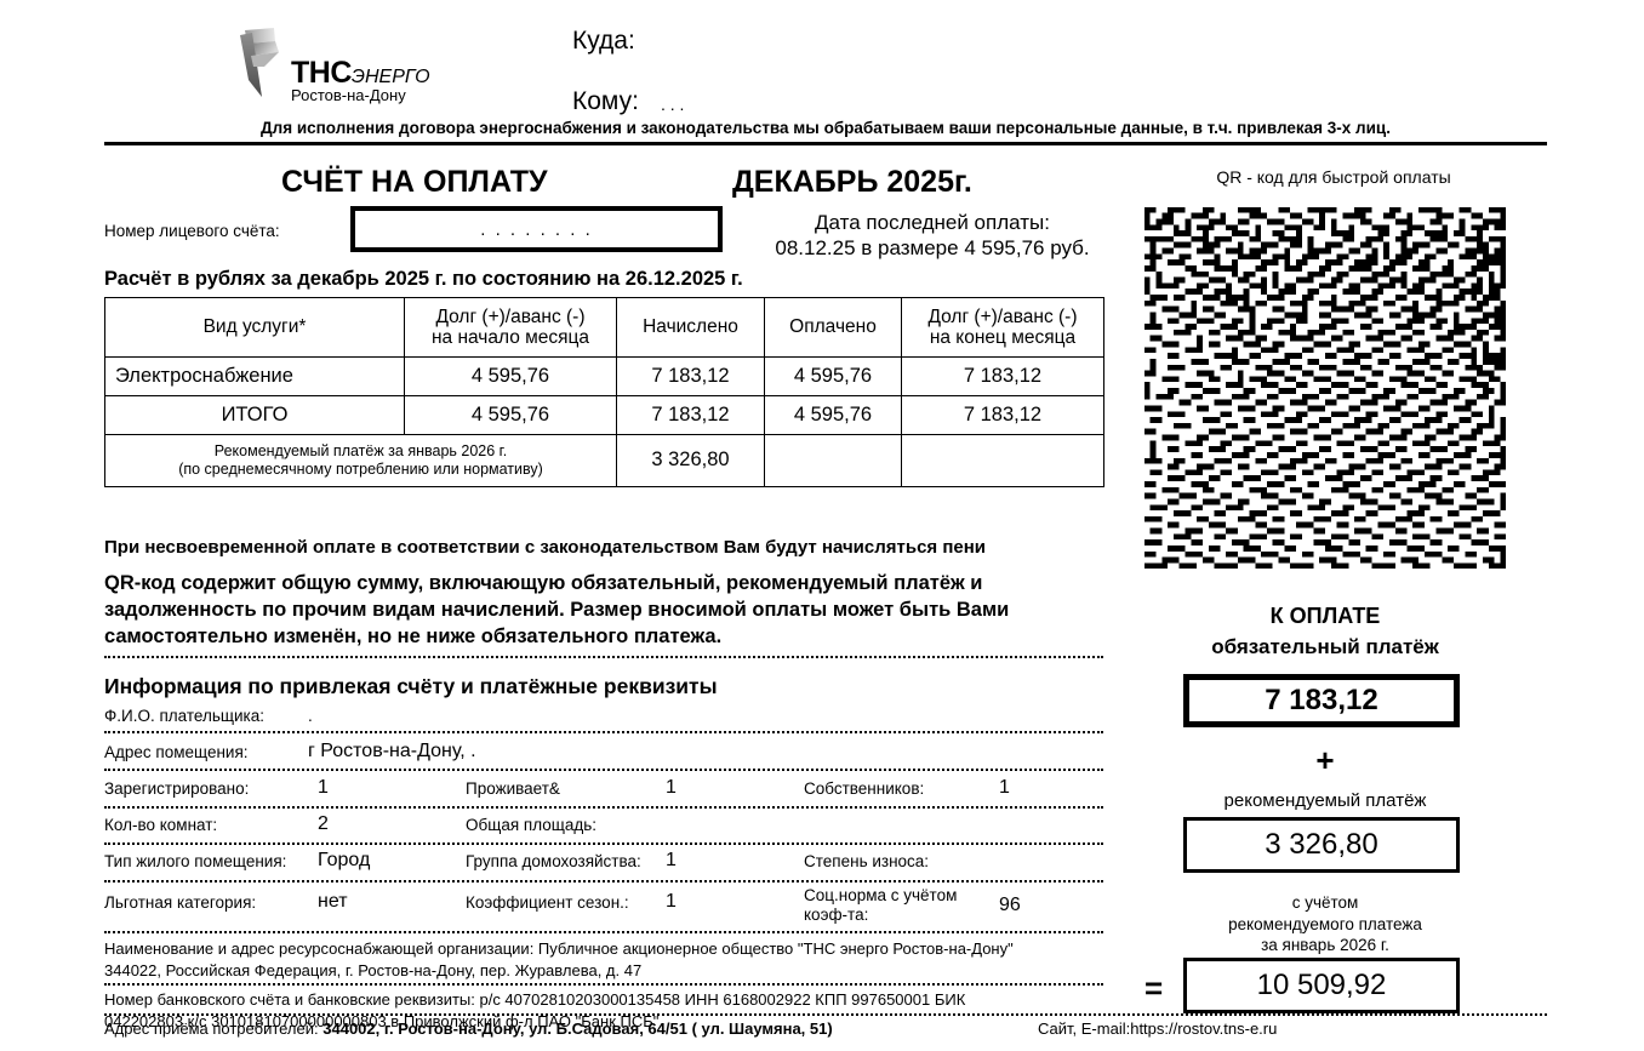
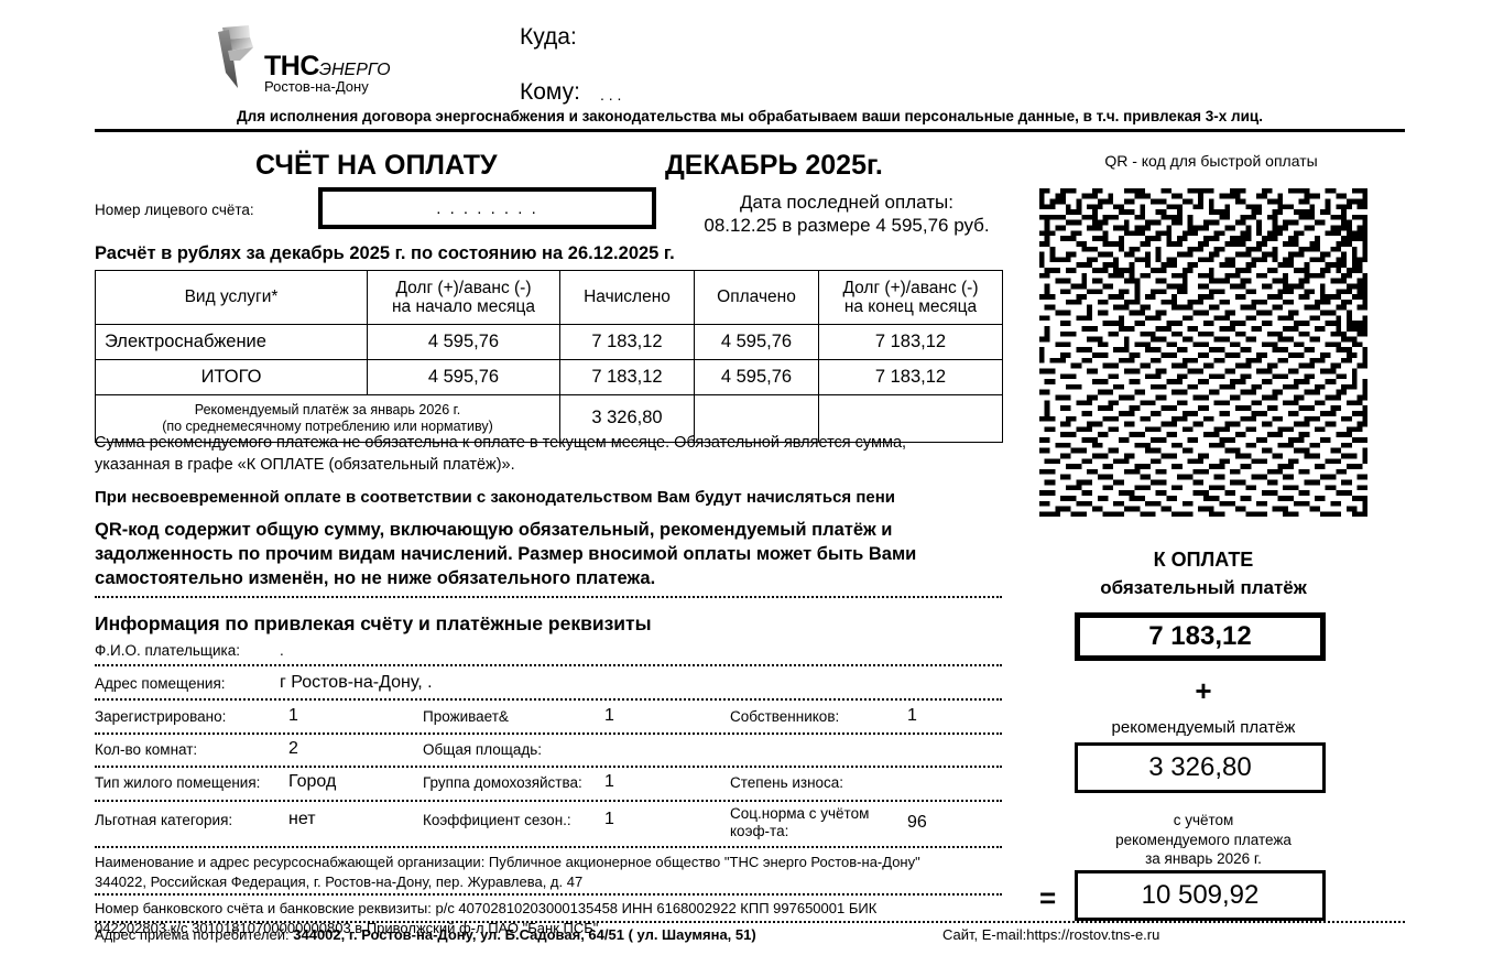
  ТНСЭНЕРГО
  Ростов-на-Дону
  Куда:
  Кому:
  . . .
  Для исполнения договора энергоснабжения и законодательства мы обрабатываем ваши персональные данные, в т.ч. привлекая 3-х лиц.
  СЧЁТ НА ОПЛАТУ
  ДЕКАБРЬ 2025г.
  QR - код для быстрой оплаты
  Номер лицевого счёта:
  . . . . . . . .
  Дата последней оплаты:
  08.12.25 в размере 4 595,76 руб.
  Расчёт в рублях за декабрь 2025 г. по состоянию на 26.12.2025 г.
  Вид услуги*	Долг (+)/аванс (-) на начало месяца	Начислено	Оплачено	Долг (+)/аванс (-) на конец месяца
  Электроснабжение	4 595,76	7 183,12	4 595,76	7 183,12
  ИТОГО	4 595,76	7 183,12	4 595,76	7 183,12
  Рекомендуемый платёж за январь 2026 г. (по среднемесячному потреблению или нормативу)	3 326,80
+ Сумма рекомендуемого платежа не обязательна к оплате в текущем месяце. Обязательной является сумма, указанная в графе «К ОПЛАТЕ (обязательный платёж)».
  При несвоевременной оплате в соответствии с законодательством Вам будут начисляться пени
  QR-код содержит общую сумму, включающую обязательный, рекомендуемый платёж и задолженность по прочим видам начислений. Размер вносимой оплаты может быть Вами самостоятельно изменён, но не ниже обязательного платежа.
  Информация по привлекая счёту и платёжные реквизиты
  Ф.И.О. плательщика:
  .
  Адрес помещения:
  г Ростов-на-Дону, .
  Зарегистрировано:
  1
  Проживает&
  1
  Собственников:
  1
  Кол-во комнат:
  2
  Общая площадь:
  Тип жилого помещения:
  Город
  Группа домохозяйства:
  1
  Степень износа:
  Льготная категория:
  нет
  Коэффициент сезон.:
  1
  Соц.норма с учётом
  коэф-та:
  96
  Наименование и адрес ресурсоснабжающей организации: Публичное акционерное общество "ТНС энерго Ростов-на-Дону"
  344022, Российская Федерация, г. Ростов-на-Дону, пер. Журавлева, д. 47
  Номер банковского счёта и банковские реквизиты: р/с 40702810203000135458 ИНН 6168002922 КПП 997650001 БИК
  042202803 к/с 30101810700000000803 в Приволжский ф-л ПАО "Банк ПСБ"
  Адрес приёма потребителей: 344002, г. Ростов-на-Дону, ул. Б.Садовая, 64/51 ( ул. Шаумяна, 51)
  Сайт, E-mail:https://rostov.tns-e.ru
  К ОПЛАТЕ
  обязательный платёж
  7 183,12
  +
  рекомендуемый платёж
  3 326,80
  с учётом
  рекомендуемого платежа
  за январь 2026 г.
  =
  10 509,92
